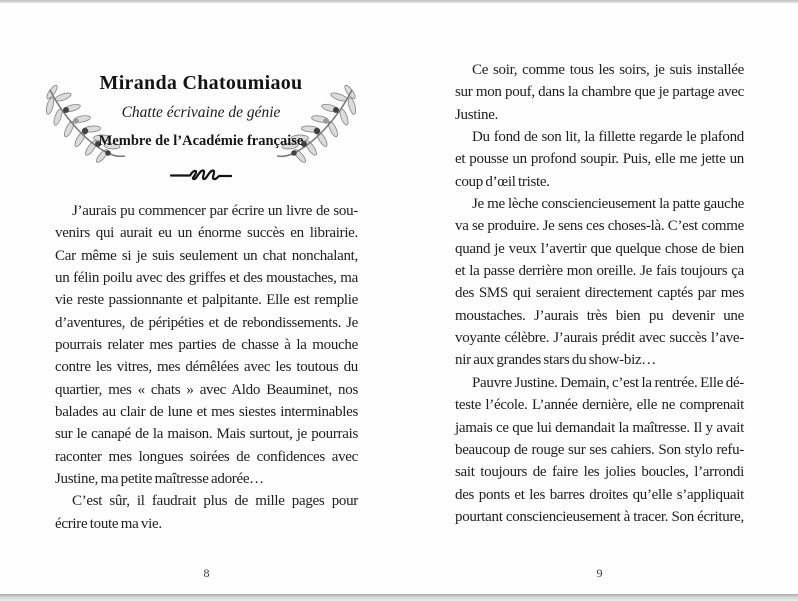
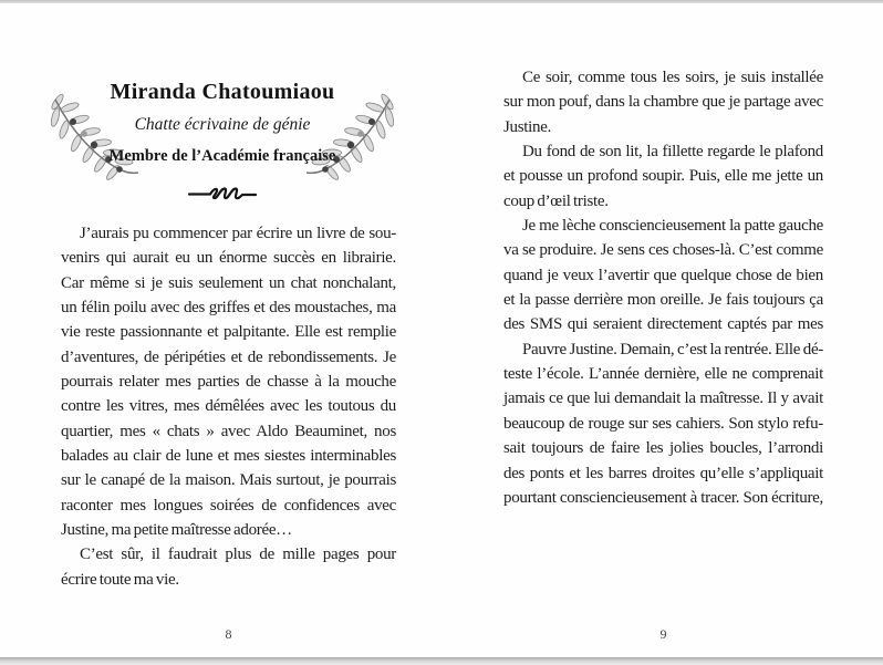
  Miranda Chatoumiaou
  Chatte écrivaine de génie
  Membre de l’Académie française
  J’aurais pu commencer par écrire un livre de sou-
  venirs qui aurait eu un énorme succès en librairie.
  Car même si je suis seulement un chat nonchalant,
  un félin poilu avec des griffes et des moustaches, ma
  vie reste passionnante et palpitante. Elle est remplie
  d’aventures, de péripéties et de rebondissements. Je
  pourrais relater mes parties de chasse à la mouche
  contre les vitres, mes démêlées avec les toutous du
  quartier, mes « chats » avec Aldo Beauminet, nos
  balades au clair de lune et mes siestes interminables
  sur le canapé de la maison. Mais surtout, je pourrais
  raconter mes longues soirées de confidences avec
  Justine, ma petite maîtresse adorée…
  C’est sûr, il faudrait plus de mille pages pour
  écrire toute ma vie.
  8
  Ce soir, comme tous les soirs, je suis installée
  sur mon pouf, dans la chambre que je partage avec
  Justine.
  Du fond de son lit, la fillette regarde le plafond
  et pousse un profond soupir. Puis, elle me jette un
  coup d’œil triste.
  Je me lèche consciencieusement la patte gauche
  va se produire. Je sens ces choses-là. C’est comme
  quand je veux l’avertir que quelque chose de bien
  et la passe derrière mon oreille. Je fais toujours ça
  des SMS qui seraient directement captés par mes
- moustaches. J’aurais très bien pu devenir une
- voyante célèbre. J’aurais prédit avec succès l’ave-
- nir aux grandes stars du show-biz…
  Pauvre Justine. Demain, c’est la rentrée. Elle dé-
  teste l’école. L’année dernière, elle ne comprenait
  jamais ce que lui demandait la maîtresse. Il y avait
  beaucoup de rouge sur ses cahiers. Son stylo refu-
  sait toujours de faire les jolies boucles, l’arrondi
  des ponts et les barres droites qu’elle s’appliquait
  pourtant consciencieusement à tracer. Son écriture,
  9
